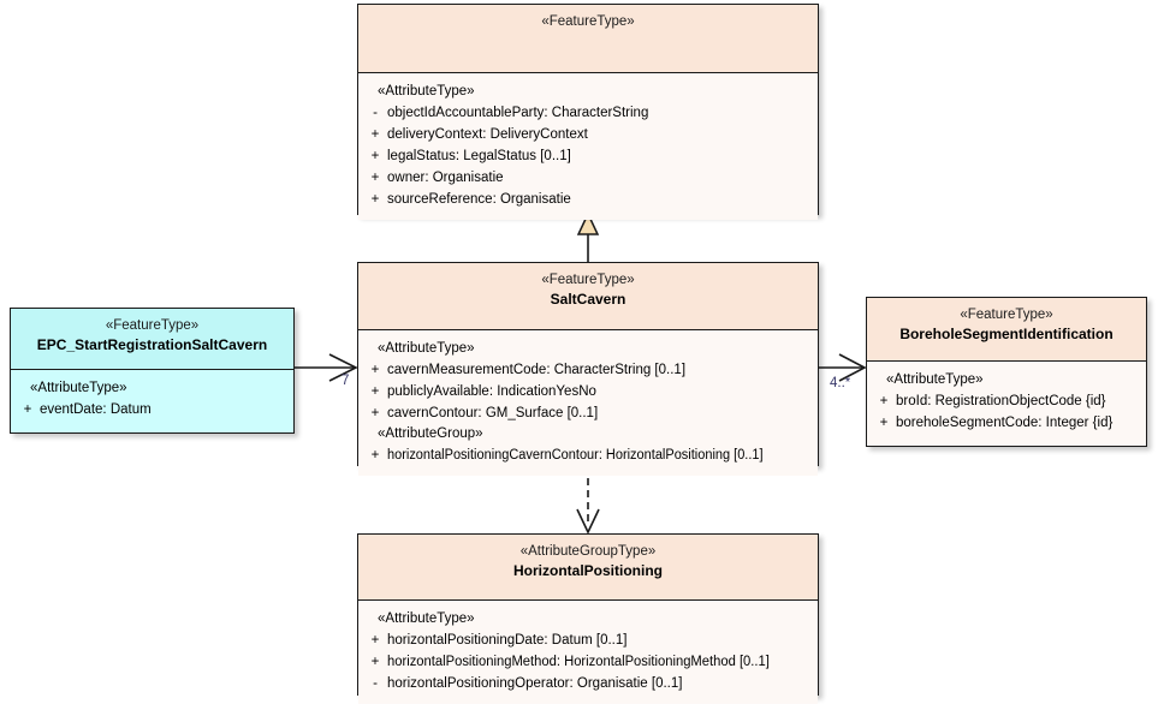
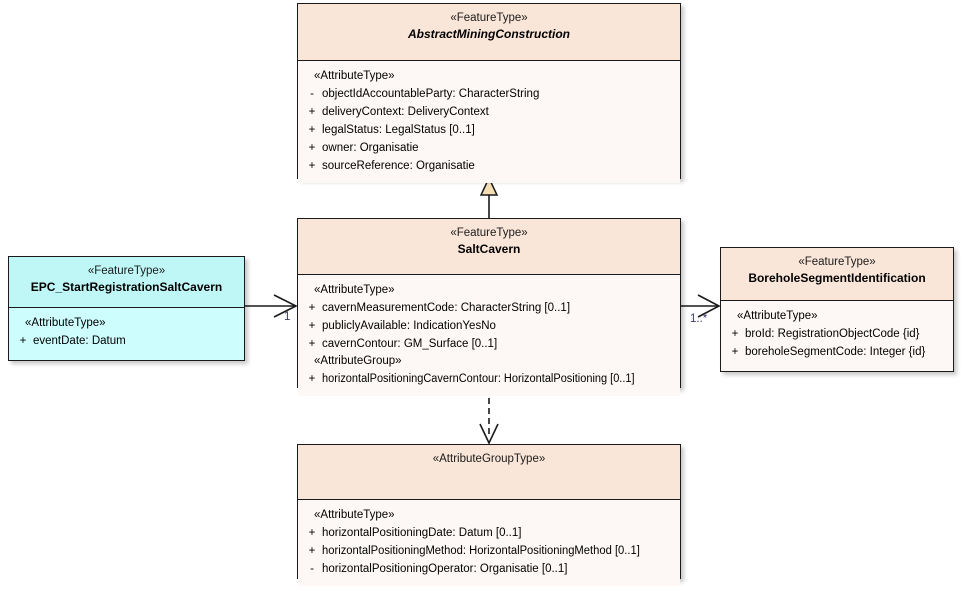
- 7
+ 1
- 4..*
+ 1..*
  «FeatureType»
+ AbstractMiningConstruction
  «AttributeType»
  -
  objectIdAccountableParty: CharacterString
  +
  deliveryContext: DeliveryContext
  +
  legalStatus: LegalStatus [0..1]
  +
  owner: Organisatie
  +
  sourceReference: Organisatie
  «FeatureType»
  SaltCavern
  «AttributeType»
  +
  cavernMeasurementCode: CharacterString [0..1]
  +
  publiclyAvailable: IndicationYesNo
  +
  cavernContour: GM_Surface [0..1]
  «AttributeGroup»
  +
  horizontalPositioningCavernContour: HorizontalPositioning [0..1]
  «FeatureType»
  EPC_StartRegistrationSaltCavern
  «AttributeType»
  +
  eventDate: Datum
  «FeatureType»
  BoreholeSegmentIdentification
  «AttributeType»
  +
  broId: RegistrationObjectCode {id}
  +
  boreholeSegmentCode: Integer {id}
  «AttributeGroupType»
- HorizontalPositioning
  «AttributeType»
  +
  horizontalPositioningDate: Datum [0..1]
  +
  horizontalPositioningMethod: HorizontalPositioningMethod [0..1]
  -
  horizontalPositioningOperator: Organisatie [0..1]
